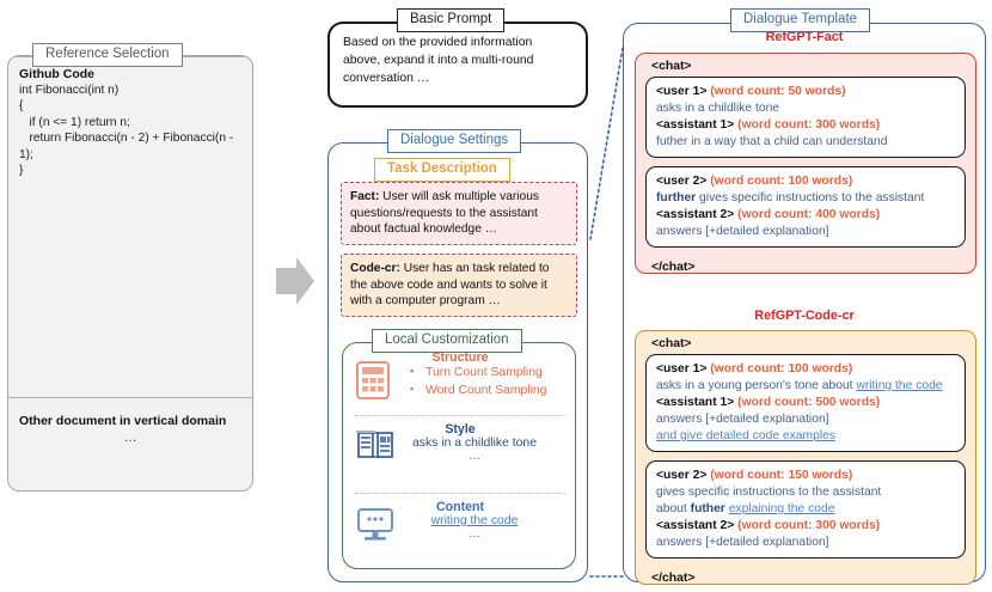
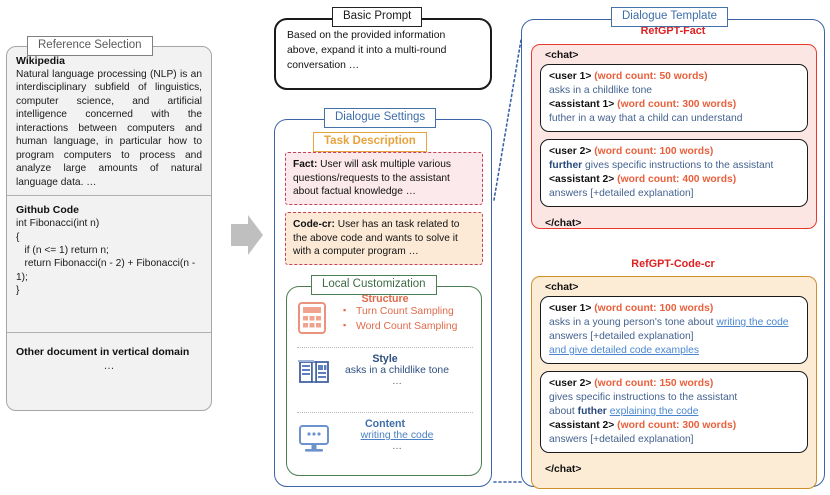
  Reference Selection
+ Wikipedia
+ Natural language processing (NLP) is an interdisciplinary subfield of linguistics, computer science, and artificial intelligence concerned with the interactions between computers and human language, in particular how to program computers to process and analyze large amounts of natural language data. …
  Github Code
  int Fibonacci(int n)
  {
  if (n <= 1) return n;
  return Fibonacci(n - 2) + Fibonacci(n - 1);
  }
  Other document in vertical domain
  …
  Basic Prompt
  Based on the provided information above, expand it into a multi-round conversation …
  Dialogue Settings
  Task Description
  Fact: User will ask multiple various questions/requests to the assistant about factual knowledge …
  Code-cr: User has an task related to the above code and wants to solve it with a computer program …
  Local Customization
  Structure
  Turn Count Sampling
  Word Count Sampling
  Style
  asks in a childlike tone
  …
  Content
  writing the code
  …
  Dialogue Template
  RefGPT-Fact
  <chat>
  <user 1> (word count: 50 words)
  asks in a childlike tone
  <assistant 1> (word count: 300 words)
  futher in a way that a child can understand
  <user 2> (word count: 100 words)
  further gives specific instructions to the assistant
  <assistant 2> (word count: 400 words)
  answers [+detailed explanation]
  </chat>
  RefGPT-Code-cr
  <chat>
  <user 1> (word count: 100 words)
  asks in a young person's tone about writing the code
- <assistant 1> (word count: 500 words)
  answers [+detailed explanation]
  and give detailed code examples
  <user 2> (word count: 150 words)
  gives specific instructions to the assistant
  about futher explaining the code
  <assistant 2> (word count: 300 words)
  answers [+detailed explanation]
  </chat>
